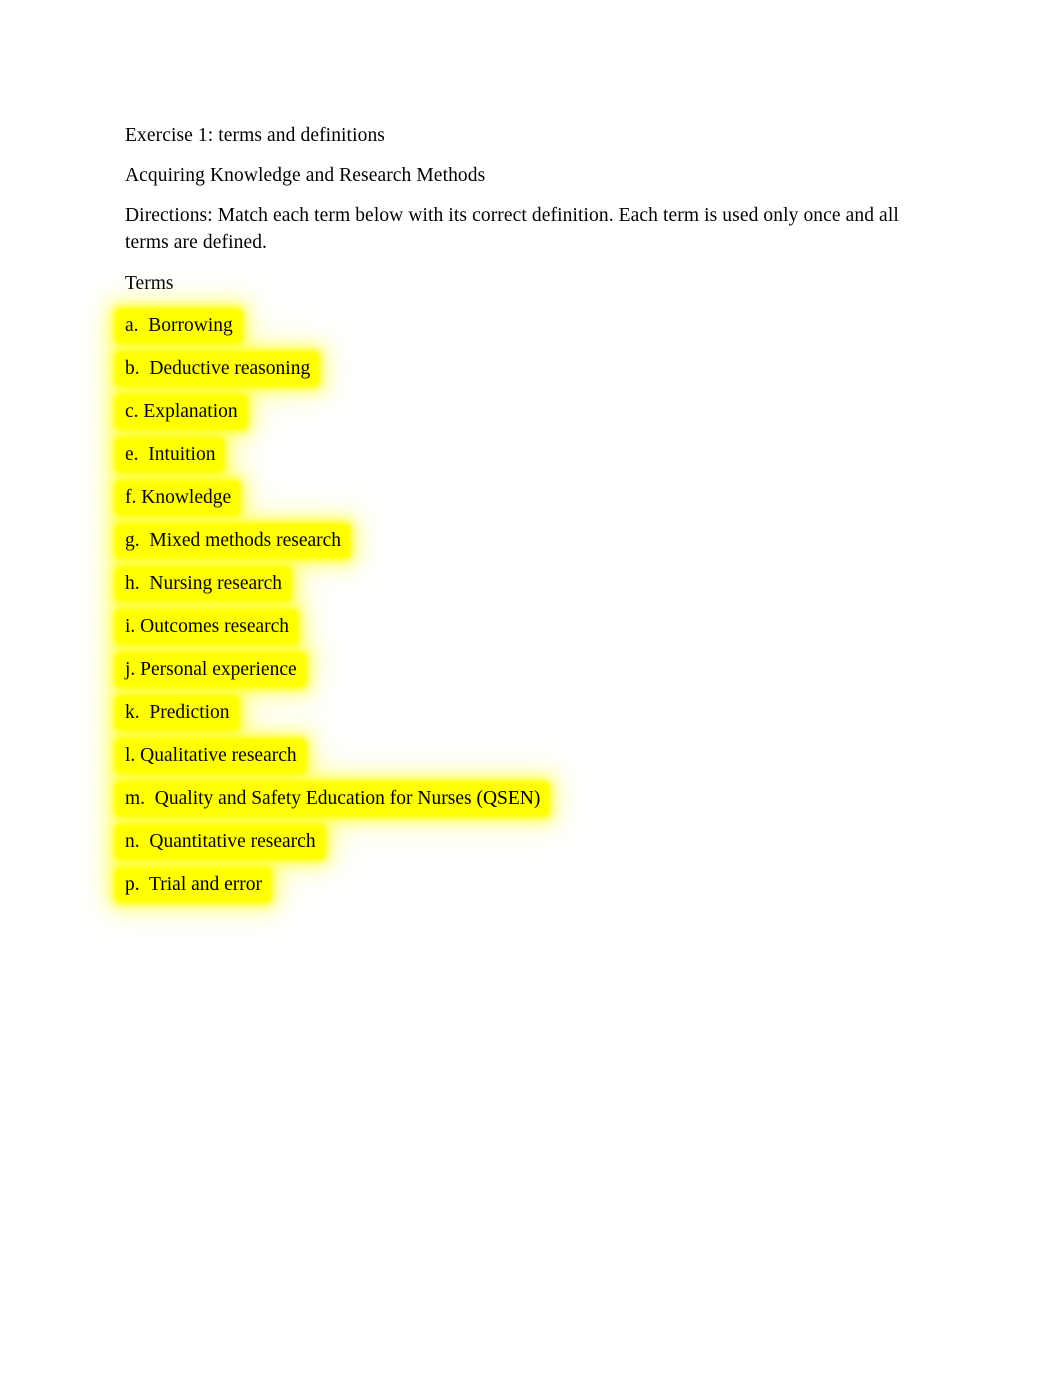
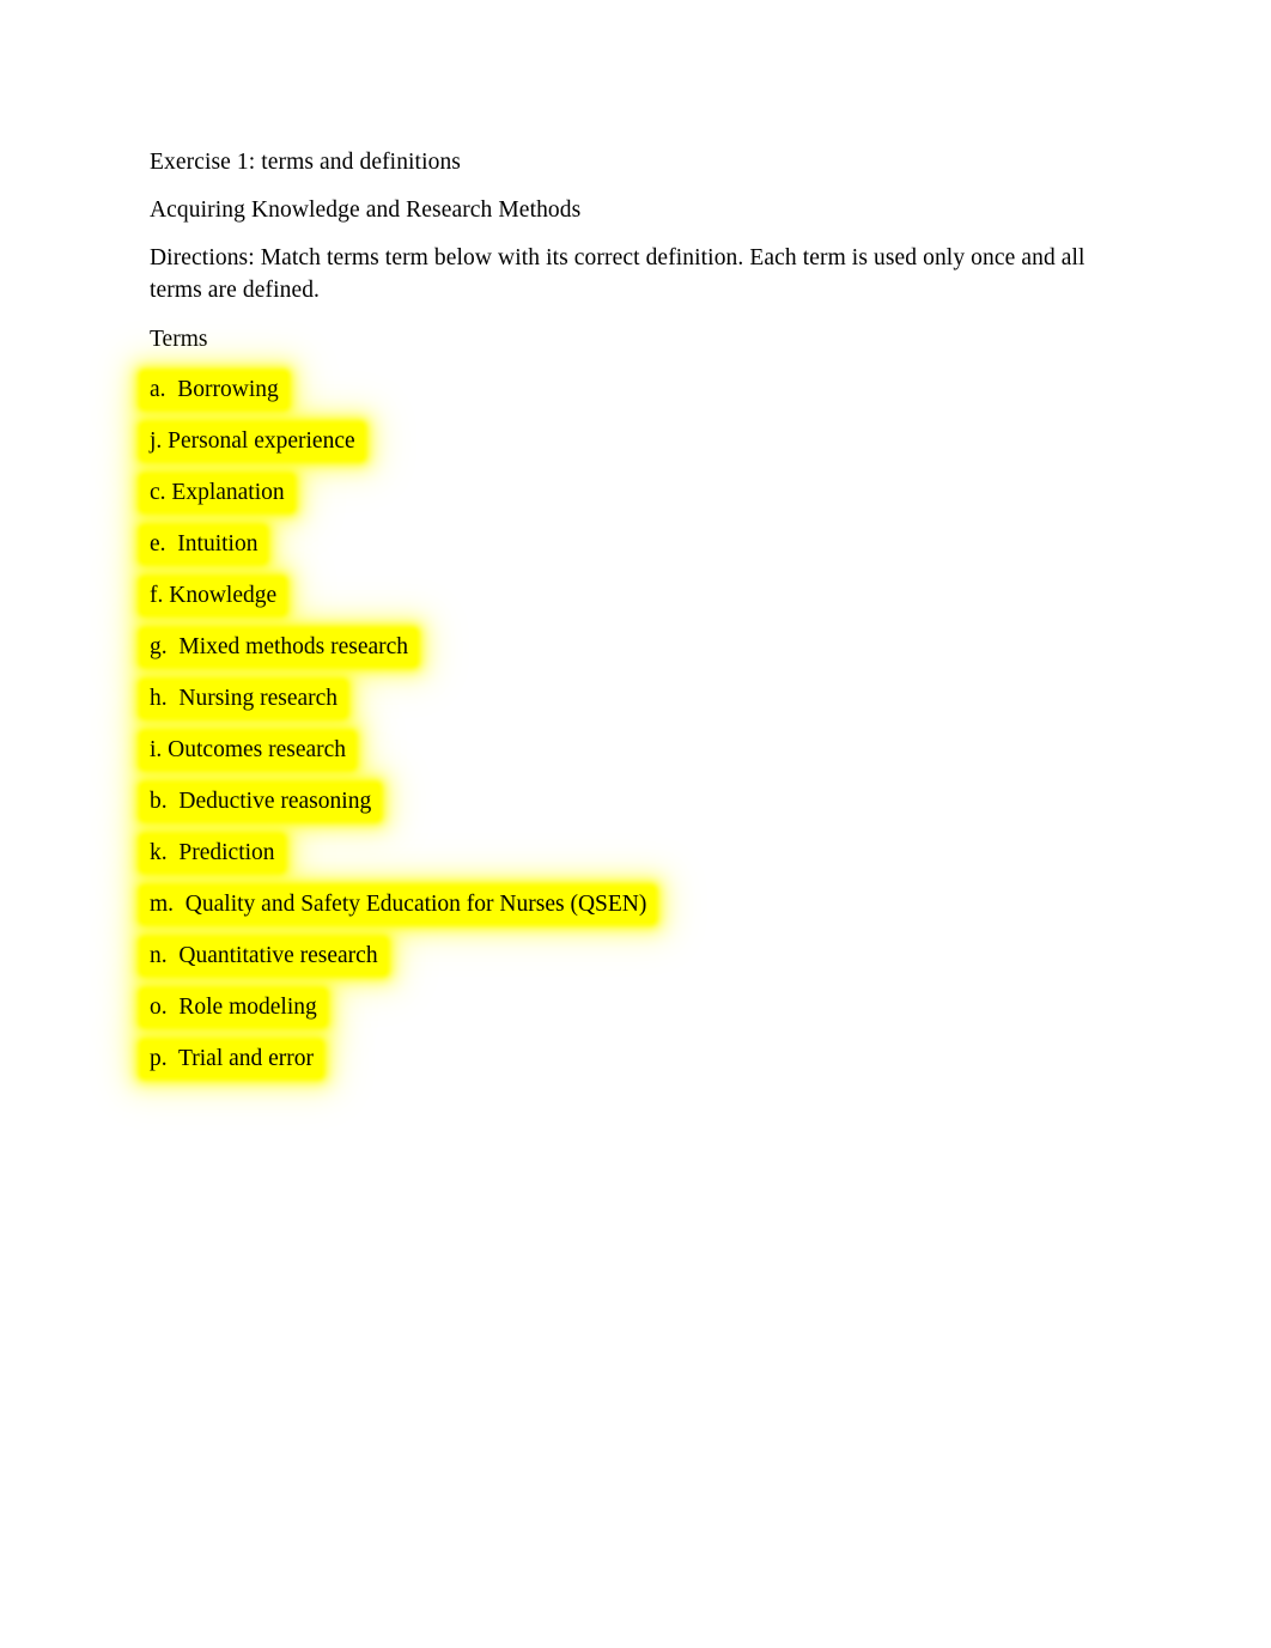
  Exercise 1: terms and definitions
  Acquiring Knowledge and Research Methods
- Directions: Match each term below with its correct definition. Each term is used only once and all terms are defined.
+ Directions: Match terms term below with its correct definition. Each term is used only once and all terms are defined.
  Terms
  a. Borrowing
- b. Deductive reasoning
+ j. Personal experience
  c. Explanation
  e. Intuition
  f. Knowledge
  g. Mixed methods research
  h. Nursing research
  i. Outcomes research
- j. Personal experience
+ b. Deductive reasoning
  k. Prediction
- l. Qualitative research
  m. Quality and Safety Education for Nurses (QSEN)
  n. Quantitative research
+ o. Role modeling
  p. Trial and error
